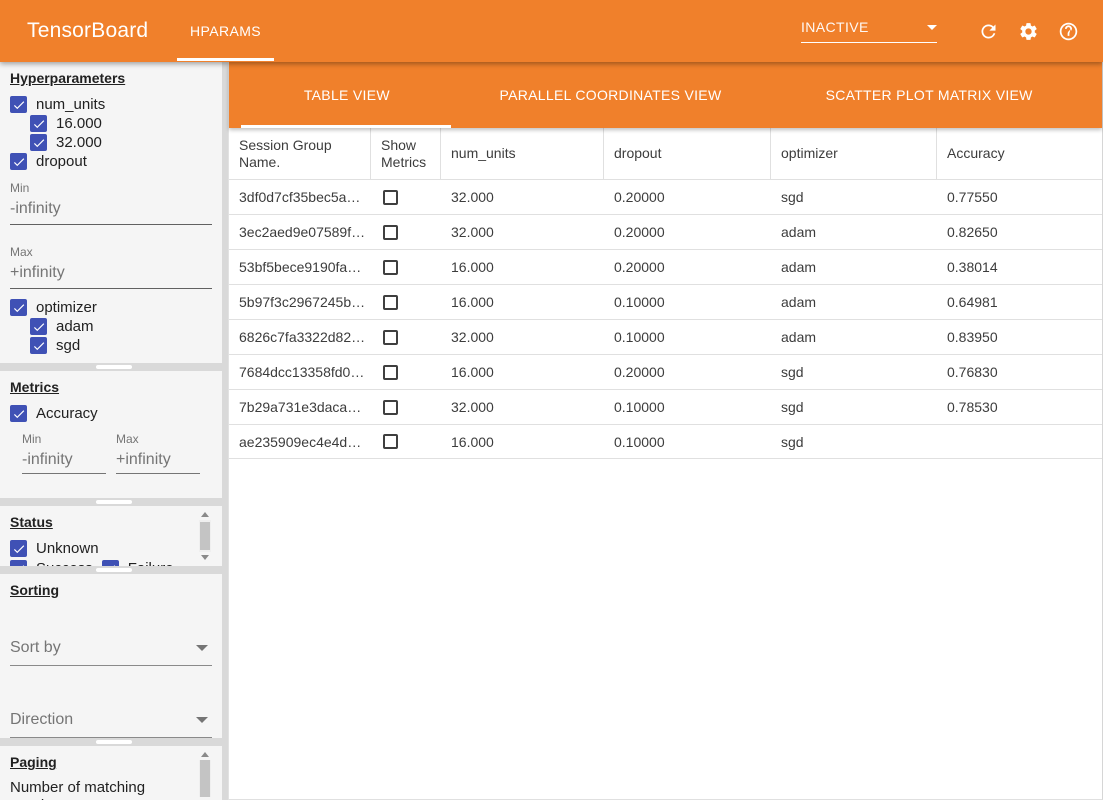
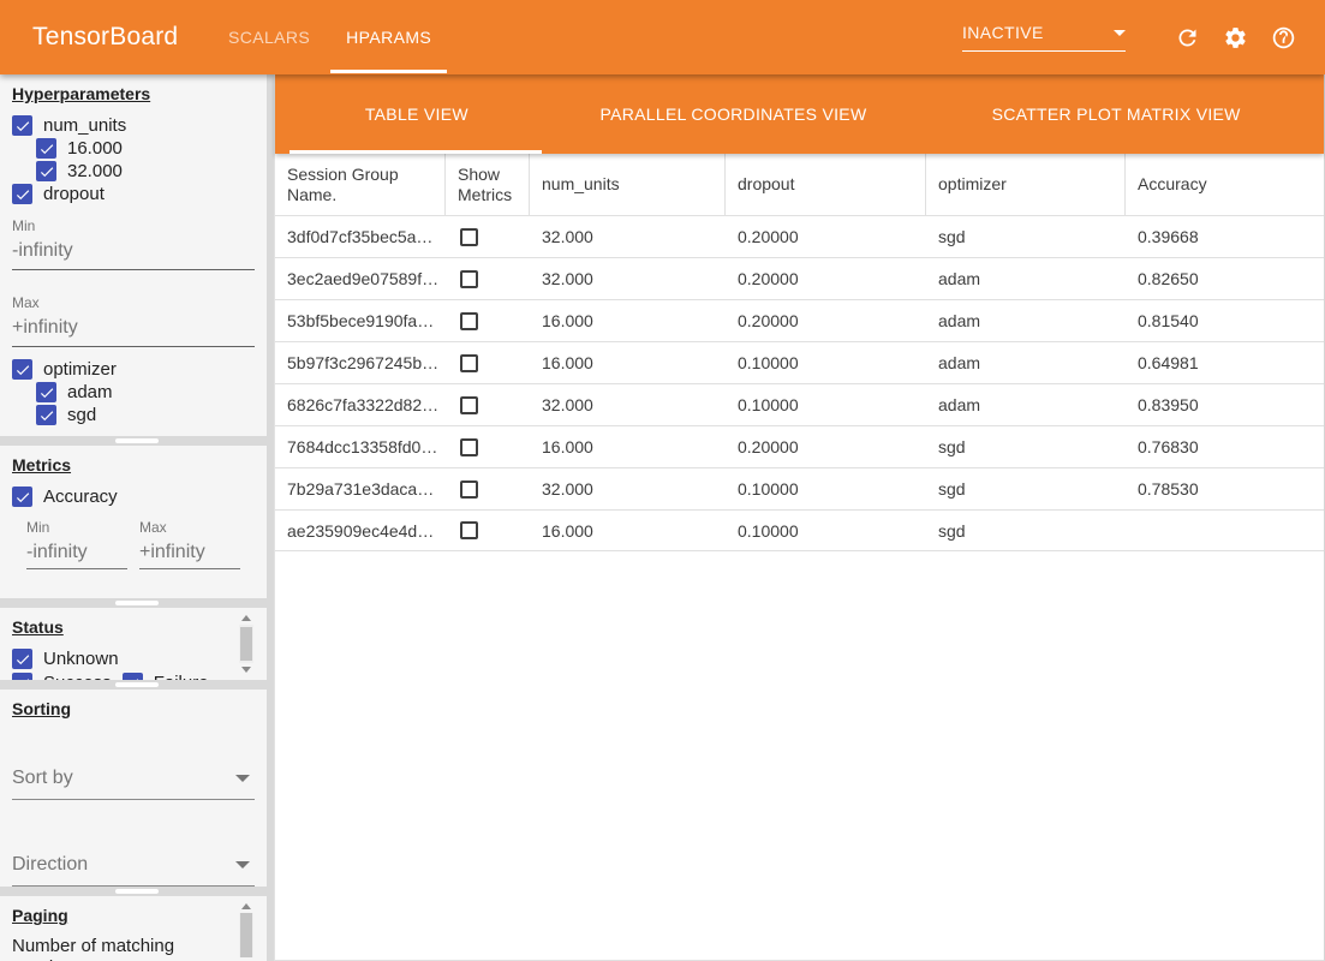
  TensorBoard
+ SCALARS
  HPARAMS
  INACTIVE
  Hyperparameters
  num_units
  16.000
  32.000
  dropout
  Min
  -infinity
  Max
  +infinity
  optimizer
  adam
  sgd
  Metrics
  Accuracy
  Min
  -infinity
  Max
  +infinity
  Status
  Unknown
  Sorting
  Sort by
  Direction
  Paging
  TABLE VIEW
  PARALLEL COORDINATES VIEW
  SCATTER PLOT MATRIX VIEW
  Session Group Name.
  Show Metrics
  num_units
  dropout
  optimizer
  Accuracy
  3df0d7cf35bec5a…
  32.000
  0.20000
  sgd
- 0.77550
+ 0.39668
  3ec2aed9e07589f…
  32.000
  0.20000
  adam
  0.82650
  53bf5bece9190fa…
  16.000
  0.20000
  adam
- 0.38014
+ 0.81540
  5b97f3c2967245b…
  16.000
  0.10000
  adam
  0.64981
  6826c7fa3322d82…
  32.000
  0.10000
  adam
  0.83950
  7684dcc13358fd0…
  16.000
  0.20000
  sgd
  0.76830
  7b29a731e3daca…
  32.000
  0.10000
  sgd
  0.78530
  ae235909ec4e4d…
  16.000
  0.10000
  sgd
